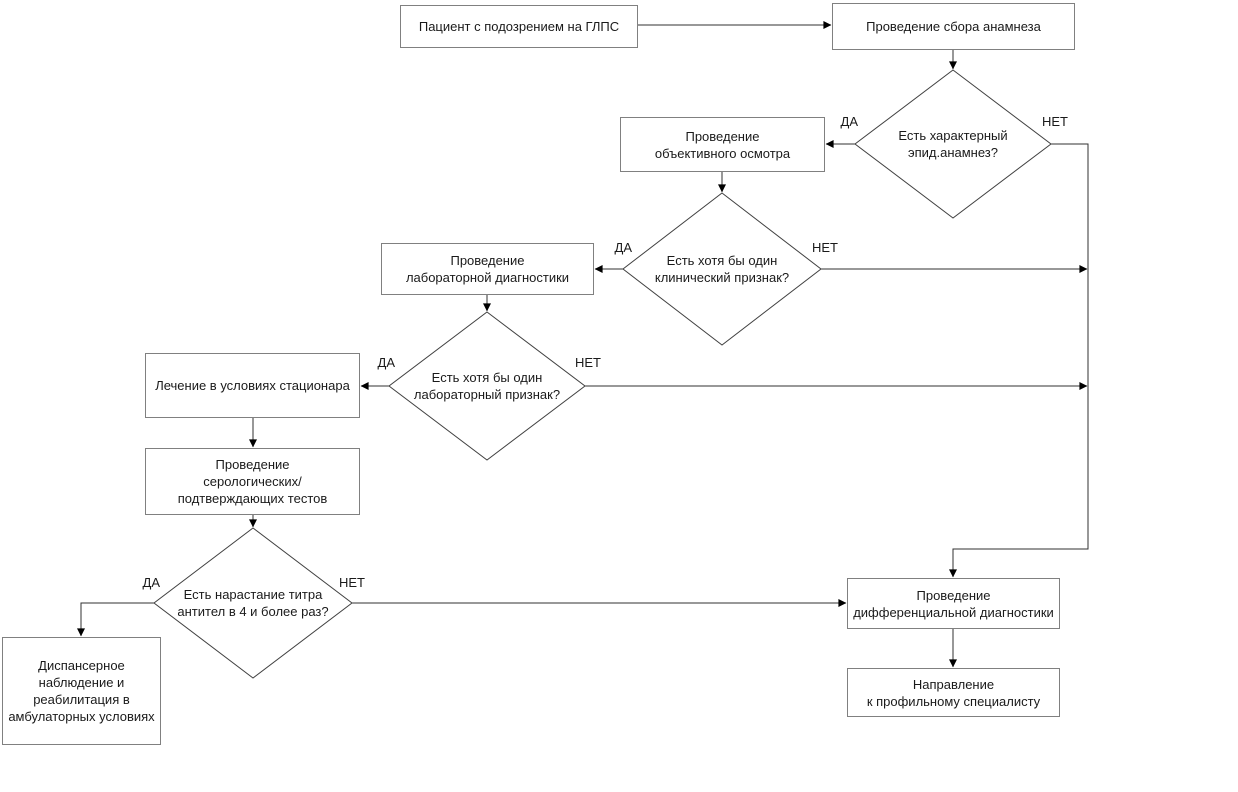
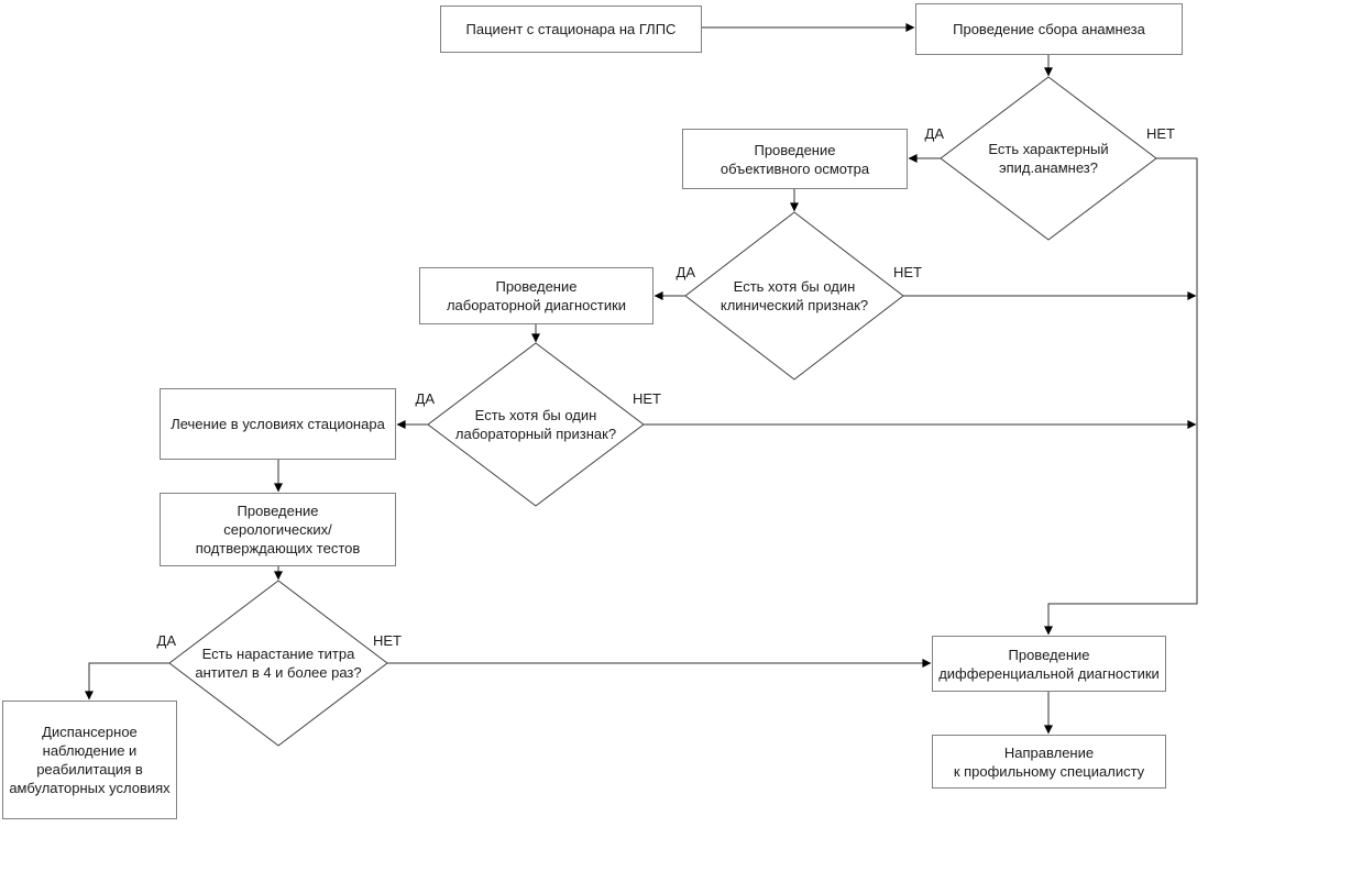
- Пациент с подозрением на ГЛПС
+ Пациент с стационара на ГЛПС
  Проведение сбора анамнеза
  Проведение
  объективного осмотра
  Проведение
  лабораторной диагностики
  Лечение в условиях стационара
  Проведение
  серологических/
  подтверждающих тестов
  Диспансерное
  наблюдение и
  реабилитация в
  амбулаторных условиях
  Проведение
  дифференциальной диагностики
  Направление
  к профильному специалисту
  Есть характерный
  эпид.анамнез?
  Есть хотя бы один
  клинический признак?
  Есть хотя бы один
  лабораторный признак?
  Есть нарастание титра
  антител в 4 и более раз?
  ДА
  НЕТ
  ДА
  НЕТ
  ДА
  НЕТ
  ДА
  НЕТ
